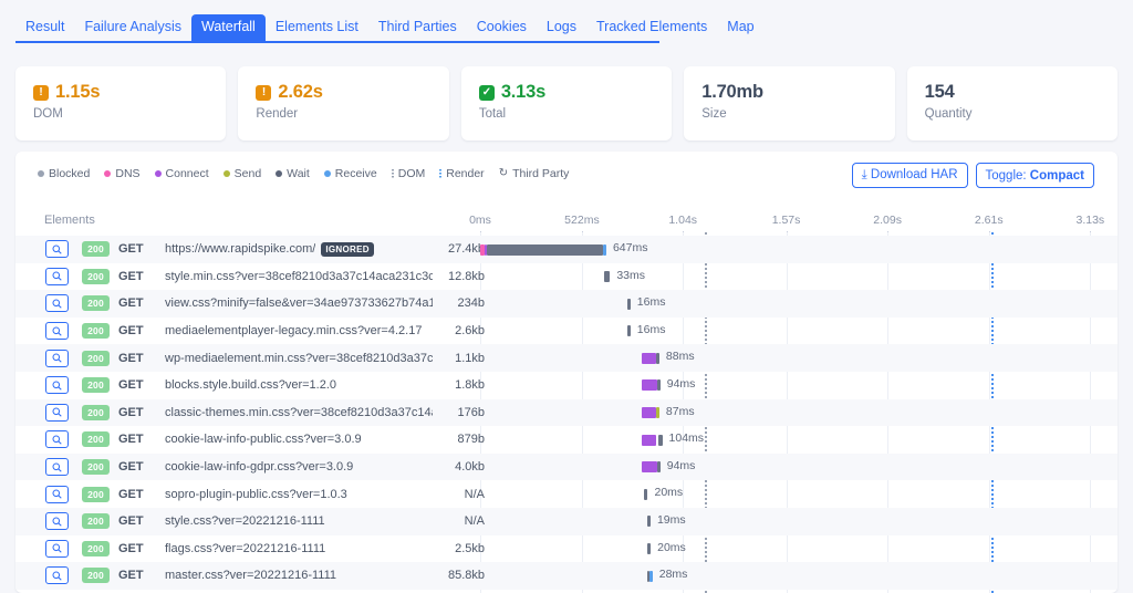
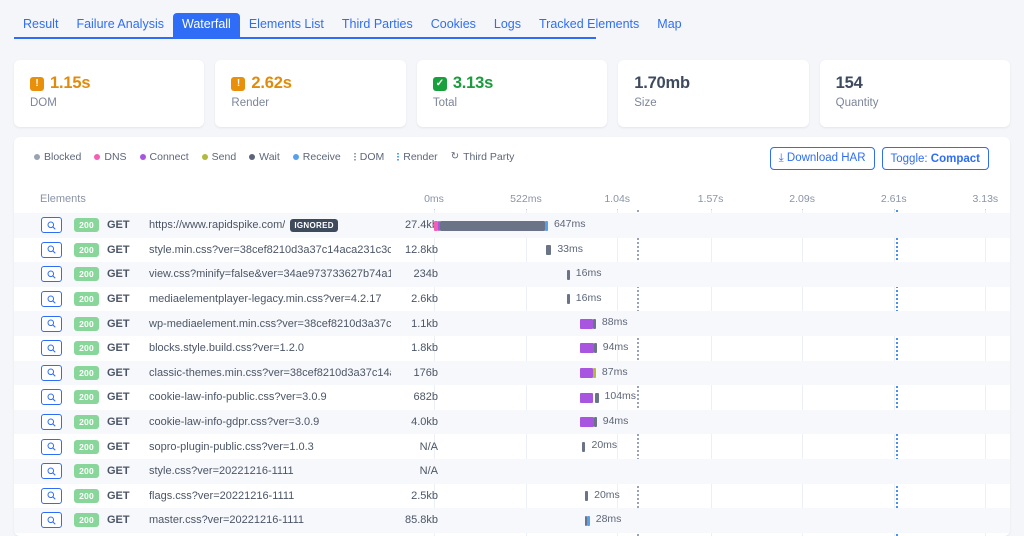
  Result
  Failure Analysis
  Waterfall
  Elements List
  Third Parties
  Cookies
  Logs
  Tracked Elements
  Map
  !
  1.15s
  DOM
  !
  2.62s
  Render
  ✓
  3.13s
  Total
  1.70mb
  Size
  154
  Quantity
  Blocked
  DNS
  Connect
  Send
  Wait
  Receive
  DOM
  Render
  ↻
  Third Party
  ⤓ Download HAR
  Toggle: Compact
  Elements
  0ms
  522ms
  1.04s
  1.57s
  2.09s
  2.61s
  3.13s
  200
  GET
  https://www.rapidspike.com/
  IGNORED
  27.4k
  647ms
  200
  GET
  style.min.css?ver=38cef8210d3a37c14aca231c3c
  12.8kb
  33ms
  200
  GET
  view.css?minify=false&ver=34ae973733627b74a1
  234b
  16ms
  200
  GET
  mediaelementplayer-legacy.min.css?ver=4.2.17
  2.6kb
  16ms
  200
  GET
  wp-mediaelement.min.css?ver=38cef8210d3a37c
  1.1kb
  88ms
  200
  GET
  blocks.style.build.css?ver=1.2.0
  1.8kb
  94ms
  200
  GET
  classic-themes.min.css?ver=38cef8210d3a37c14
  176b
  87ms
  200
  GET
  cookie-law-info-public.css?ver=3.0.9
- 879b
+ 682b
  104ms
  200
  GET
  cookie-law-info-gdpr.css?ver=3.0.9
  4.0kb
  94ms
  200
  GET
  sopro-plugin-public.css?ver=1.0.3
  N/A
  20ms
  200
  GET
  style.css?ver=20221216-1111
  N/A
- 19ms
  200
  GET
  flags.css?ver=20221216-1111
  2.5kb
  20ms
  200
  GET
  master.css?ver=20221216-1111
  85.8kb
  28ms
